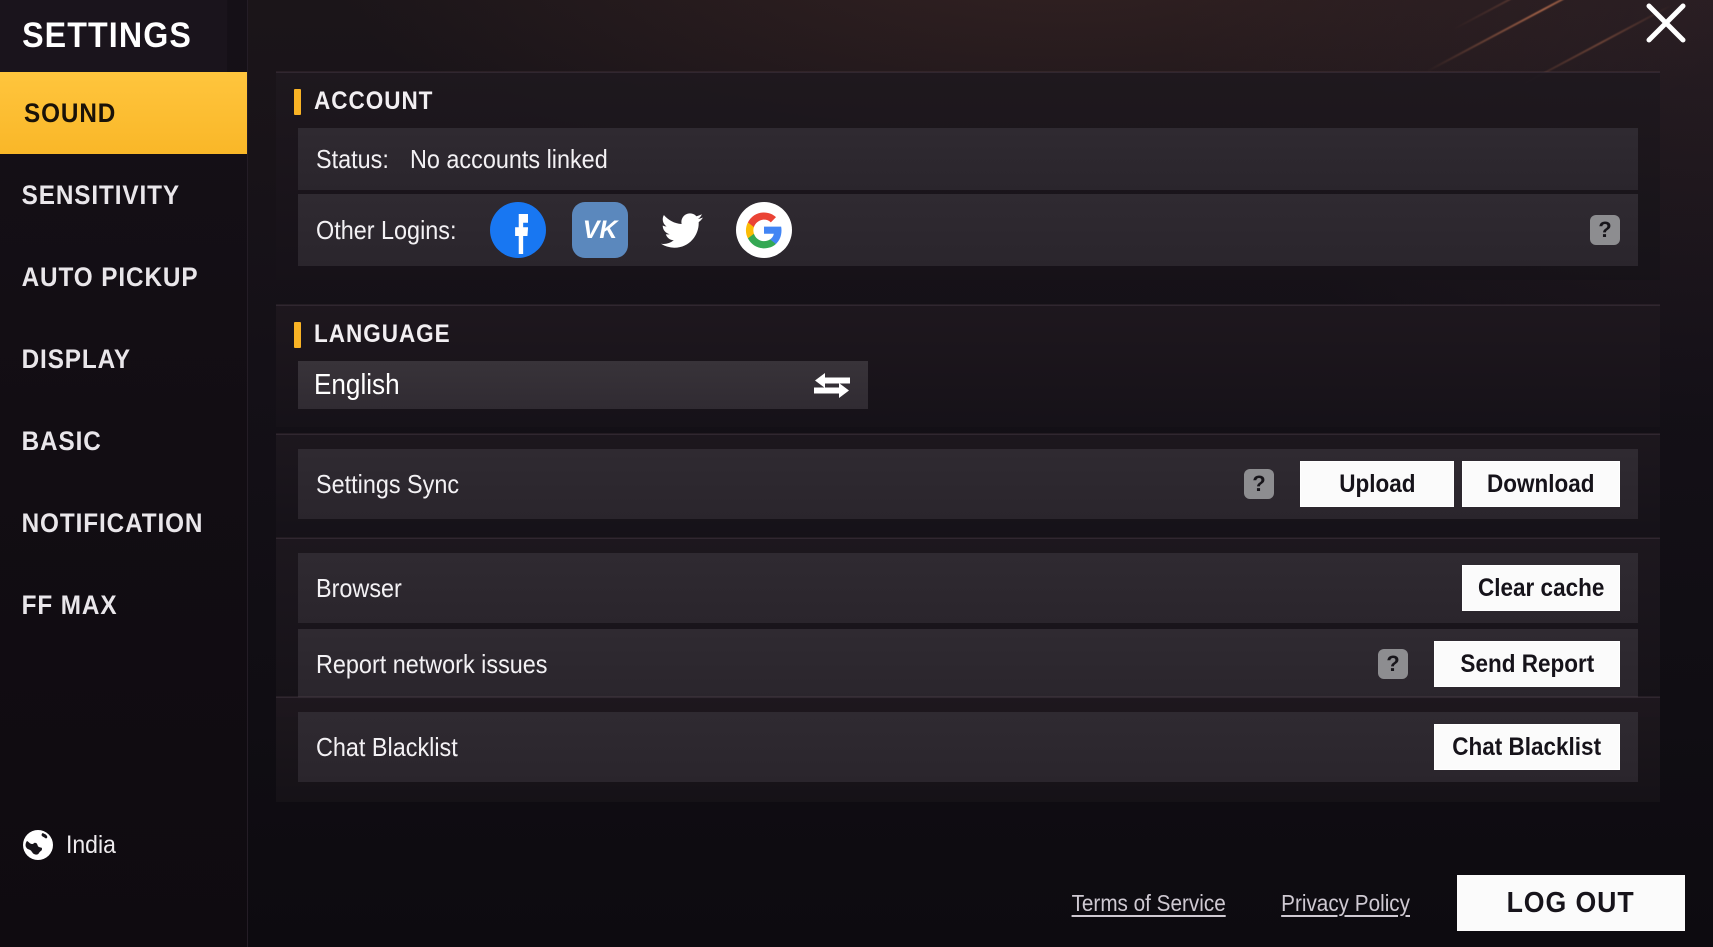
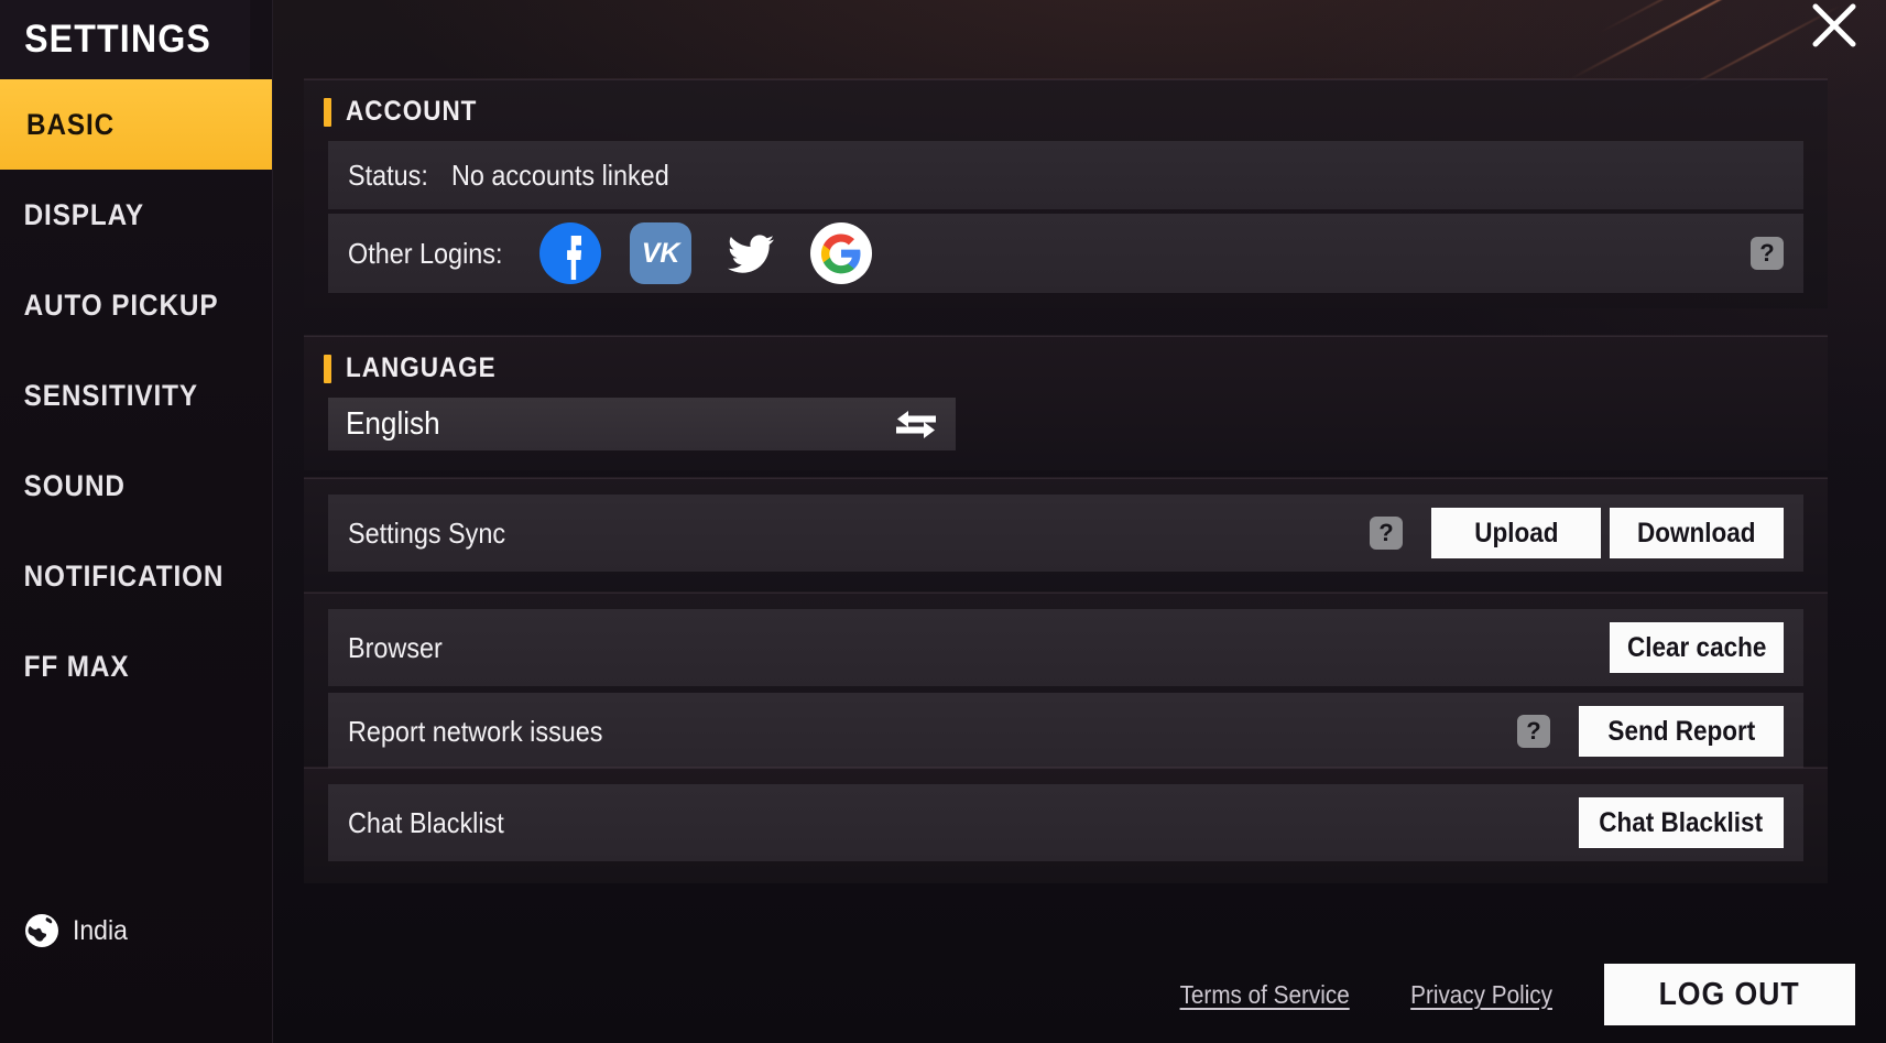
  SETTINGS
- SOUND
+ BASIC
- SENSITIVITY
+ DISPLAY
  AUTO PICKUP
- DISPLAY
+ SENSITIVITY
- BASIC
+ SOUND
  NOTIFICATION
  FF MAX
  India
  ACCOUNT
  Status:
  No accounts linked
  Other Logins:
  VK
  ?
  LANGUAGE
  English
  Settings Sync
  ?
  Upload
  Download
  Browser
  Clear cache
  Report network issues
  ?
  Send Report
  Chat Blacklist
  Chat Blacklist
  Terms of Service
  Privacy Policy
  LOG OUT
